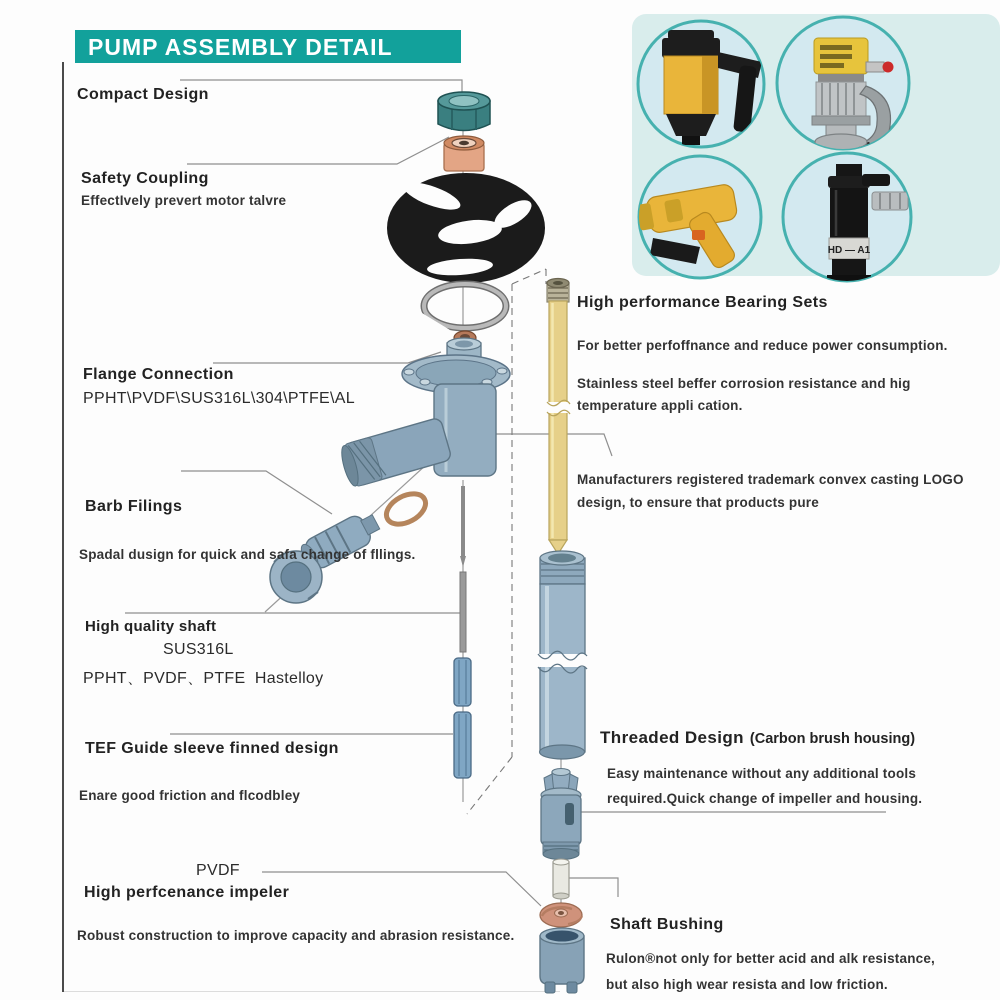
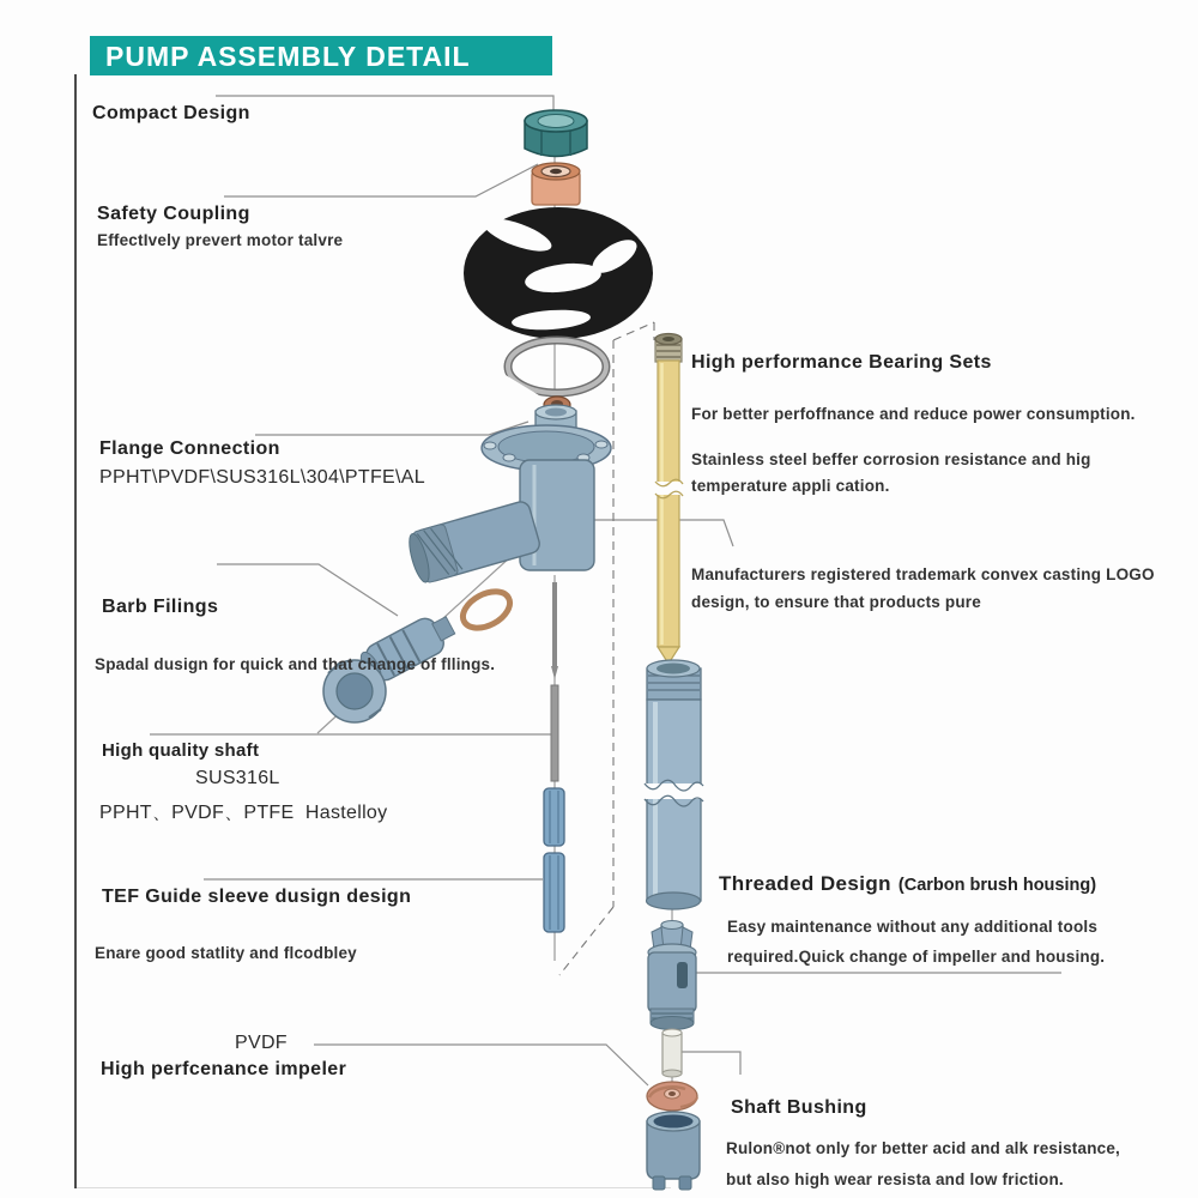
  PUMP ASSEMBLY DETAIL
- HD — A1
  Compact Design
  Safety Coupling
  EffectIvely prevert motor talvre
  Flange Connection
  PPHT\PVDF\SUS316L\304\PTFE\AL
  Barb Filings
- Spadal dusign for quick and safa change of fllings.
+ Spadal dusign for quick and that change of fllings.
  High quality shaft
  SUS316L
  PPHT、PVDF、PTFE Hastelloy
- TEF Guide sleeve finned design
+ TEF Guide sleeve dusign design
- Enare good friction and flcodbley
+ Enare good statlity and flcodbley
  PVDF
  High perfcenance impeler
- Robust construction to improve capacity and abrasion resistance.
  High performance Bearing Sets
  For better perfoffnance and reduce power consumption.
  Stainless steel beffer corrosion resistance and hig
  temperature appli cation.
  Manufacturers registered trademark convex casting LOGO
  design, to ensure that products pure
  Threaded Design
  (Carbon brush housing)
  Easy maintenance without any additional tools
  required.Quick change of impeller and housing.
  Shaft Bushing
  Rulon®not only for better acid and alk resistance,
  but also high wear resista and low friction.
